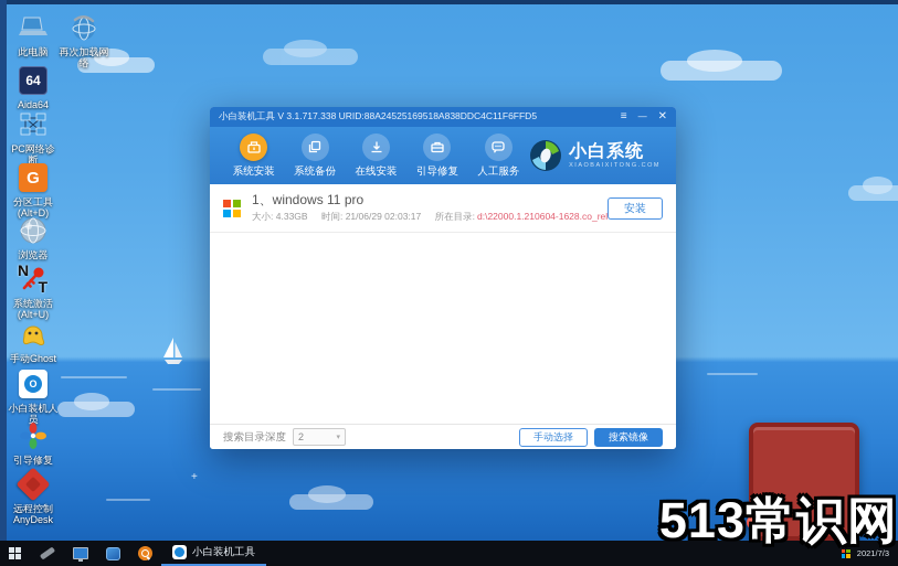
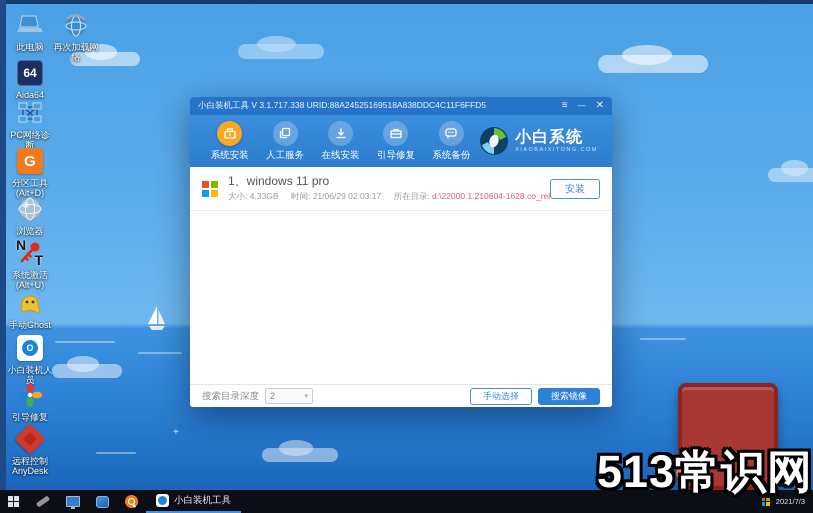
  +
  此电脑
  再次加载网
  络
  64
  Aida64
  PC网络诊断
  G
  分区工具
  (Alt+D)
  浏览器
  N
  T
  系统激活
  (Alt+U)
  手动Ghost
  O
  小白装机人
  员
  引导修复
  远程控制
  AnyDesk
  小白装机工具 V 3.1.717.338 URID:88A24525169518A838DDC4C11F6FFD5
  ≡
  —
  ✕
  系统安装
- 系统备份
+ 人工服务
  在线安装
  引导修复
- 人工服务
+ 系统备份
  小白系统
  1、windows 11 pro
  大小: 4.33GB 时间: 21/06/29 02:03:17 所在目录: d:\22000.1.210604-1628.co_re
  安装
  搜索目录深度
  2
  手动选择
  搜索镜像
  小白装机工具
  2021/7/3
  513常识网
